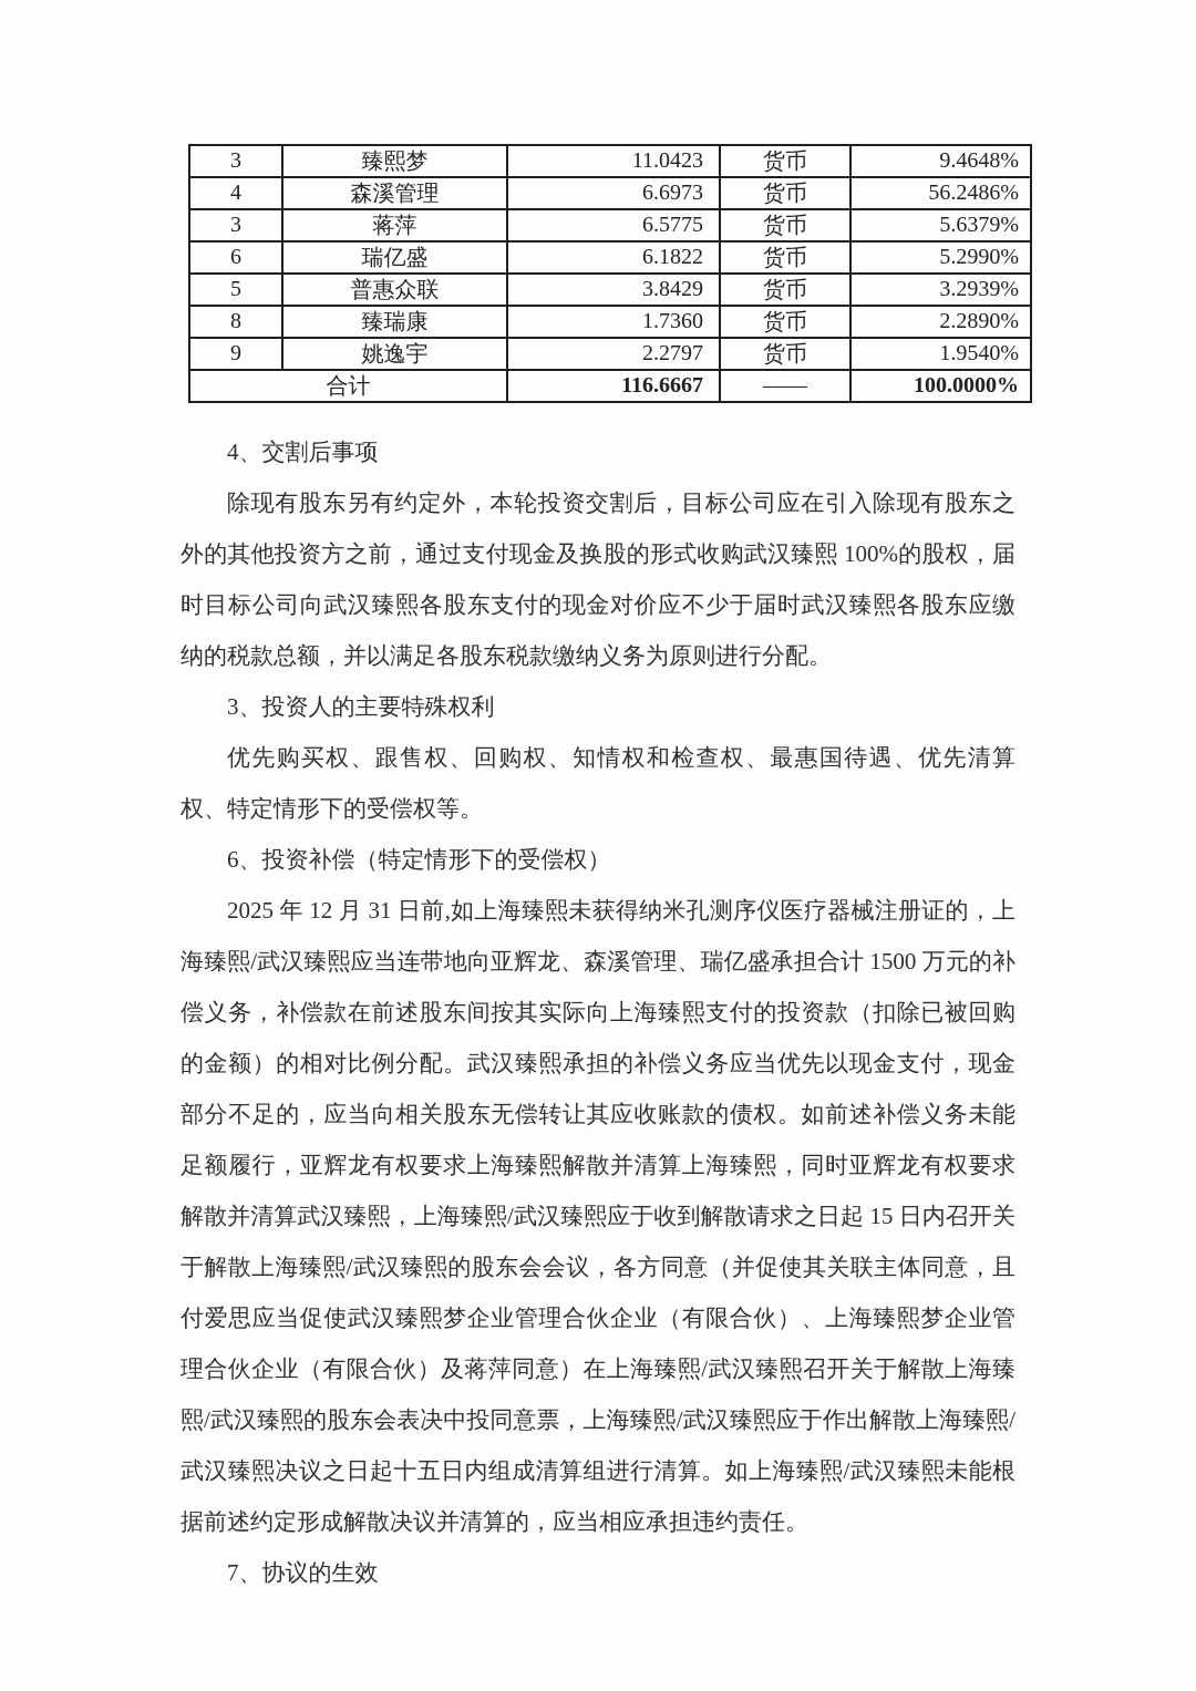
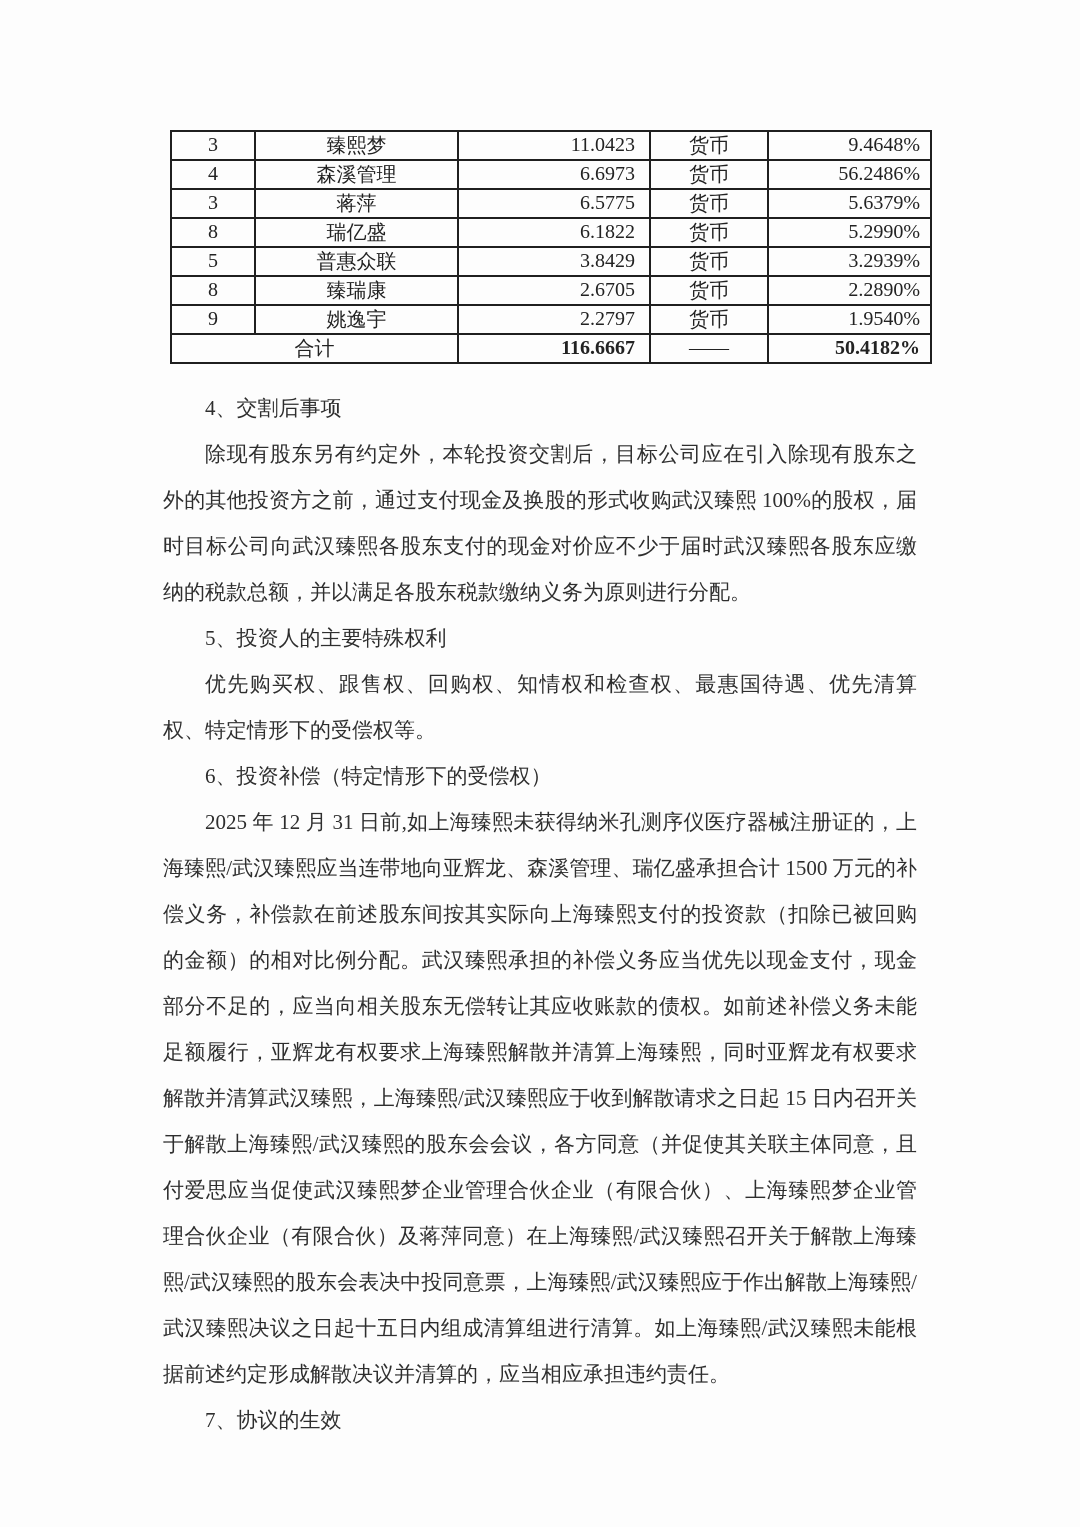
  3	臻熙梦	11.0423	货币	9.4648%
  4	森溪管理	6.6973	货币	56.2486%
  3	蒋萍	6.5775	货币	5.6379%
- 6	瑞亿盛	6.1822	货币	5.2990%
+ 8	瑞亿盛	6.1822	货币	5.2990%
  5	普惠众联	3.8429	货币	3.2939%
- 8	臻瑞康	1.7360	货币	2.2890%
+ 8	臻瑞康	2.6705	货币	2.2890%
  9	姚逸宇	2.2797	货币	1.9540%
- 合计	116.6667	——	100.0000%
+ 合计	116.6667	——	50.4182%
  4、交割后事项
  除现有股东另有约定外，本轮投资交割后，目标公司应在引入除现有股东之外的其他投资方之前，通过支付现金及换股的形式收购武汉臻熙 100%的股权，届时目标公司向武汉臻熙各股东支付的现金对价应不少于届时武汉臻熙各股东应缴纳的税款总额，并以满足各股东税款缴纳义务为原则进行分配。
- 3、投资人的主要特殊权利
+ 5、投资人的主要特殊权利
  优先购买权、跟售权、回购权、知情权和检查权、最惠国待遇、优先清算权、特定情形下的受偿权等。
  6、投资补偿（特定情形下的受偿权）
  2025 年 12 月 31 日前,如上海臻熙未获得纳米孔测序仪医疗器械注册证的，上海臻熙/武汉臻熙应当连带地向亚辉龙、森溪管理、瑞亿盛承担合计 1500 万元的补偿义务，补偿款在前述股东间按其实际向上海臻熙支付的投资款（扣除已被回购的金额）的相对比例分配。武汉臻熙承担的补偿义务应当优先以现金支付，现金部分不足的，应当向相关股东无偿转让其应收账款的债权。如前述补偿义务未能足额履行，亚辉龙有权要求上海臻熙解散并清算上海臻熙，同时亚辉龙有权要求解散并清算武汉臻熙，上海臻熙/武汉臻熙应于收到解散请求之日起 15 日内召开关于解散上海臻熙/武汉臻熙的股东会会议，各方同意（并促使其关联主体同意，且付爱思应当促使武汉臻熙梦企业管理合伙企业（有限合伙）、上海臻熙梦企业管理合伙企业（有限合伙）及蒋萍同意）在上海臻熙/武汉臻熙召开关于解散上海臻熙/武汉臻熙的股东会表决中投同意票，上海臻熙/武汉臻熙应于作出解散上海臻熙/武汉臻熙决议之日起十五日内组成清算组进行清算。如上海臻熙/武汉臻熙未能根据前述约定形成解散决议并清算的，应当相应承担违约责任。
  7、协议的生效
